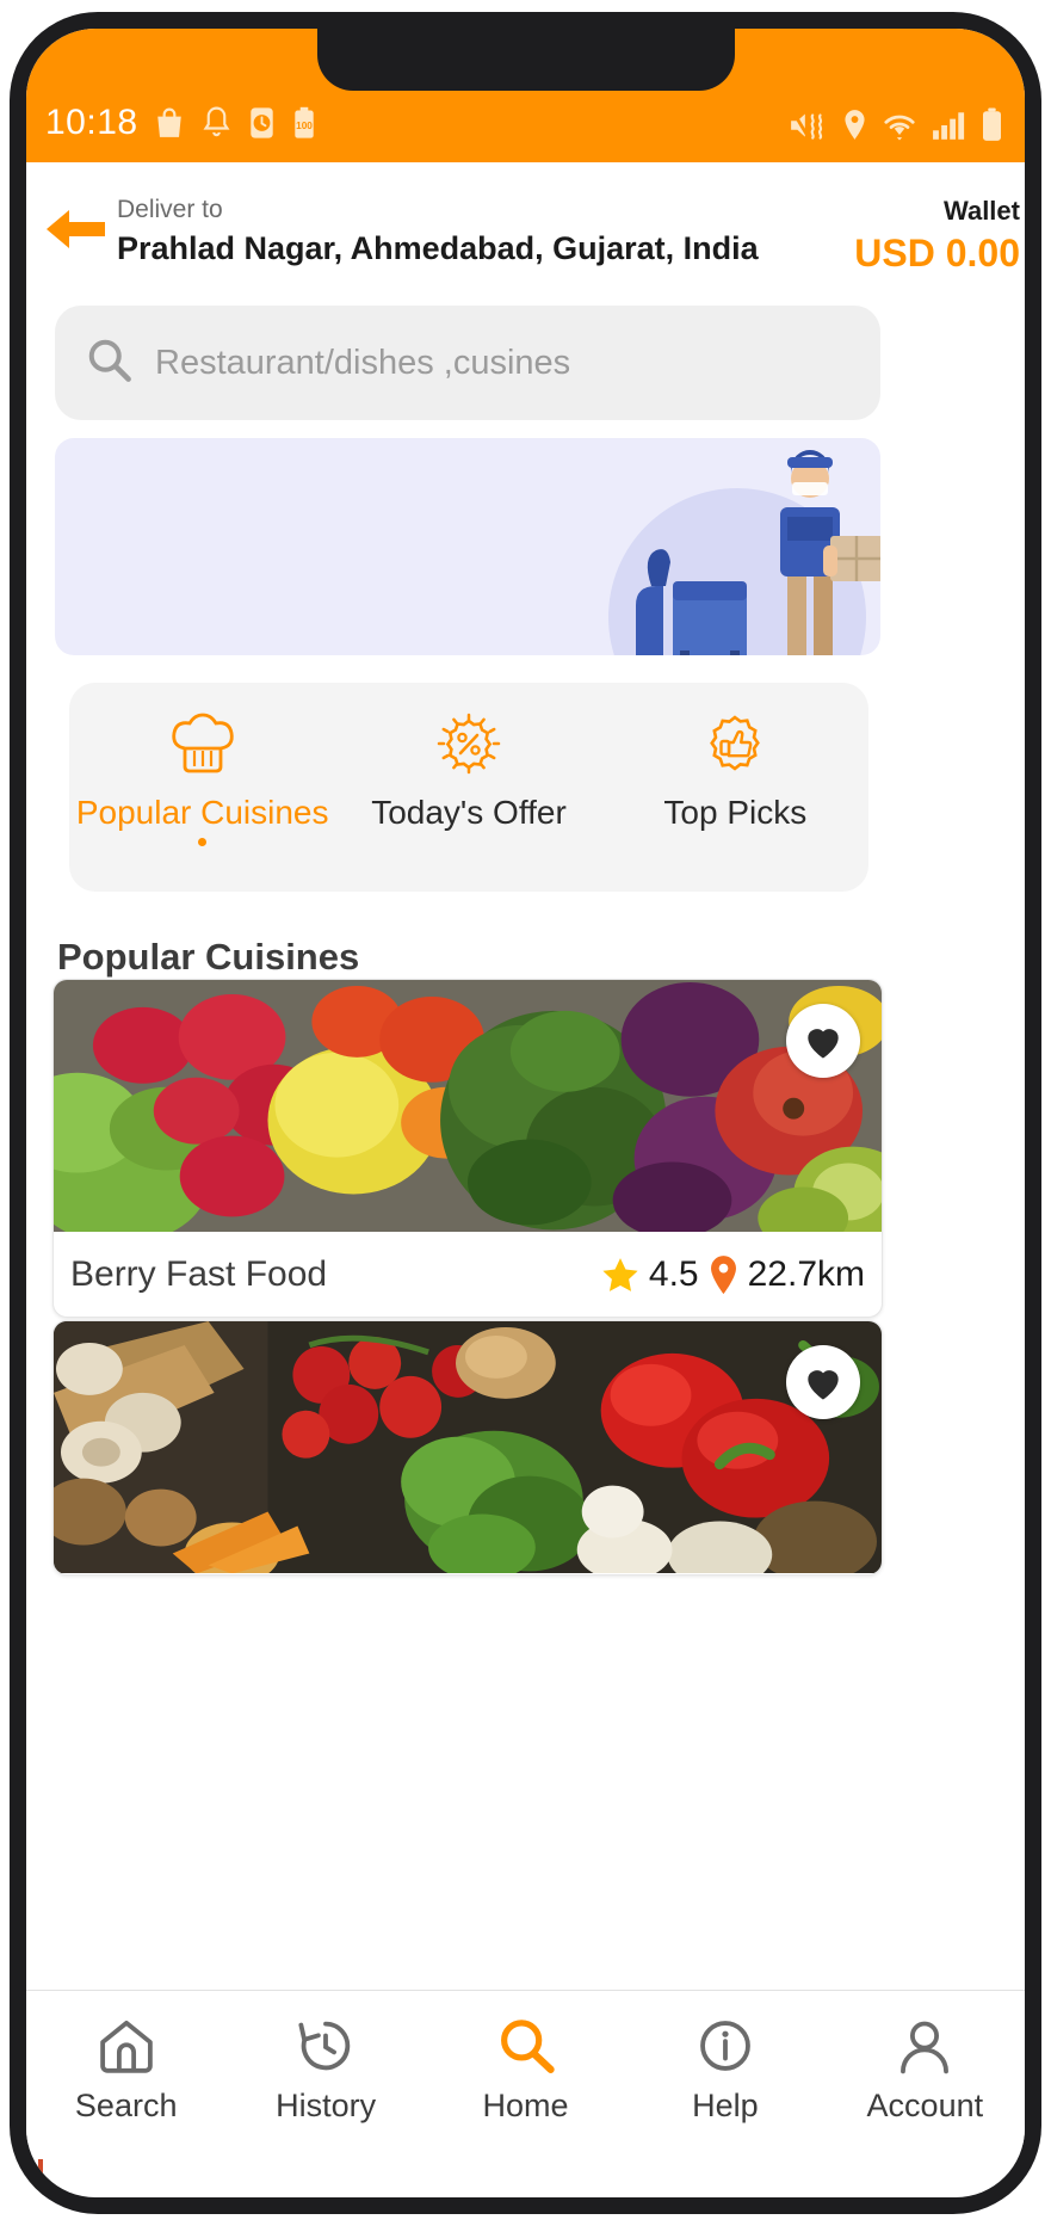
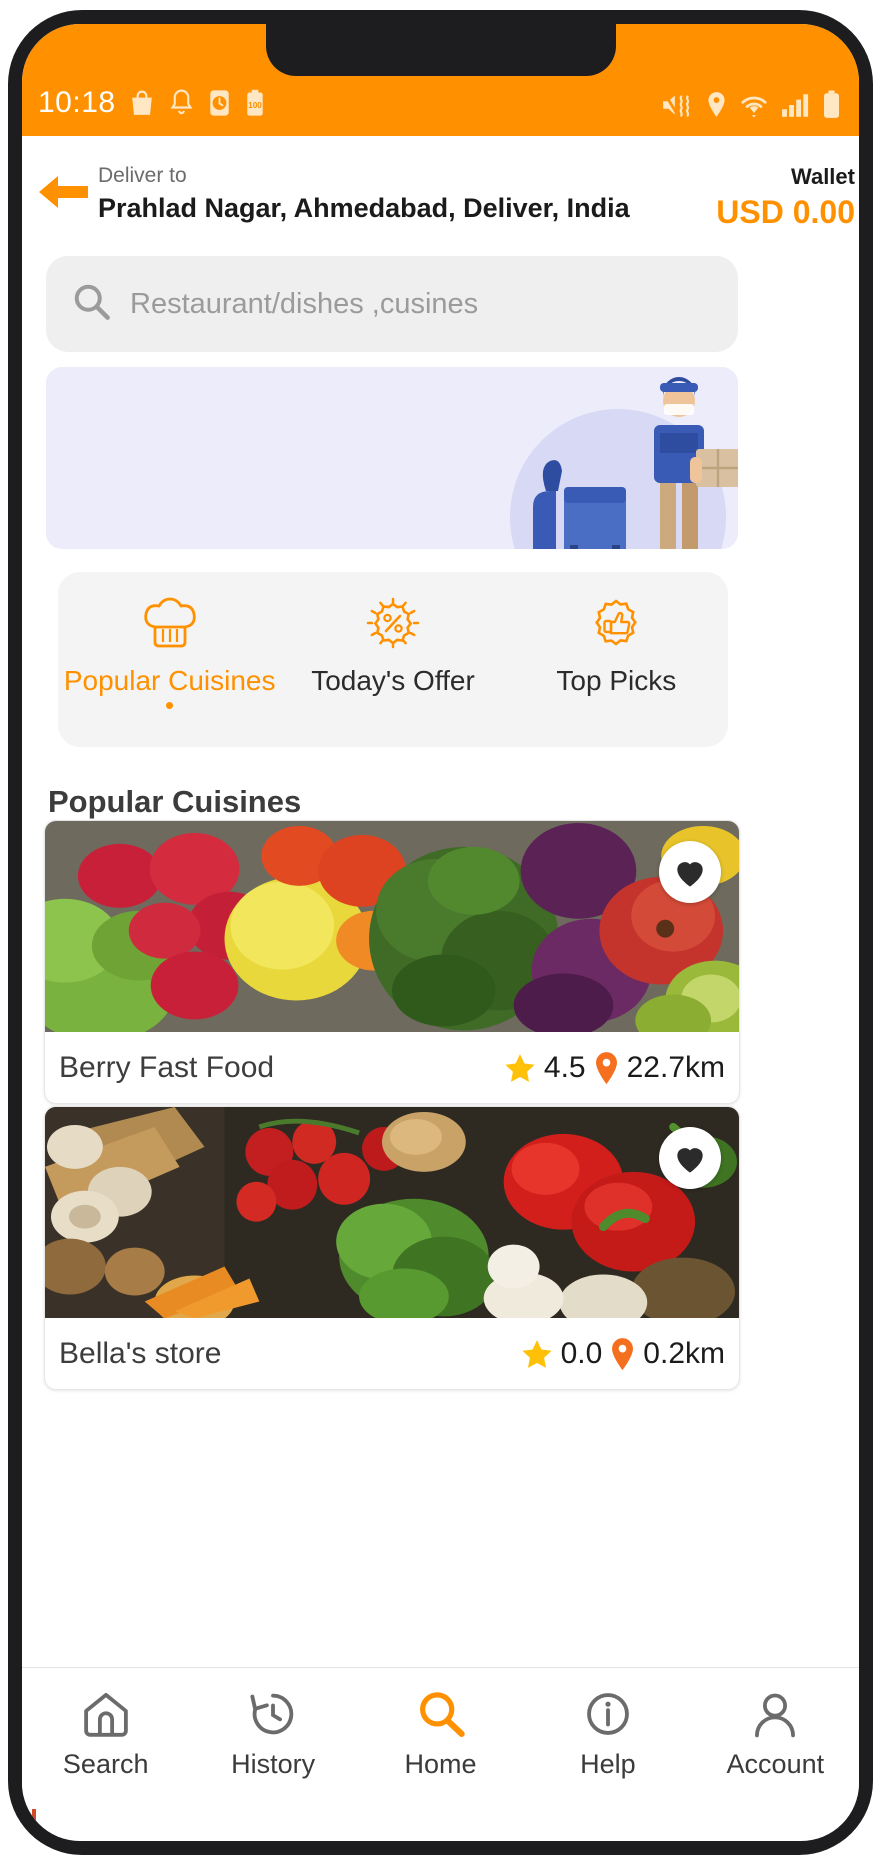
  10:18
  100
  Deliver to
- Prahlad Nagar, Ahmedabad, Gujarat, India
+ Prahlad Nagar, Ahmedabad, Deliver, India
  Wallet
  USD 0.00
  Restaurant/dishes ,cusines
  Popular Cuisines
  Today's Offer
  Top Picks
  Popular Cuisines
  Berry Fast Food
  4.5
  22.7km
+ Bella's store
+ 0.0
+ 0.2km
  Search
  History
  Home
  Help
  Account
